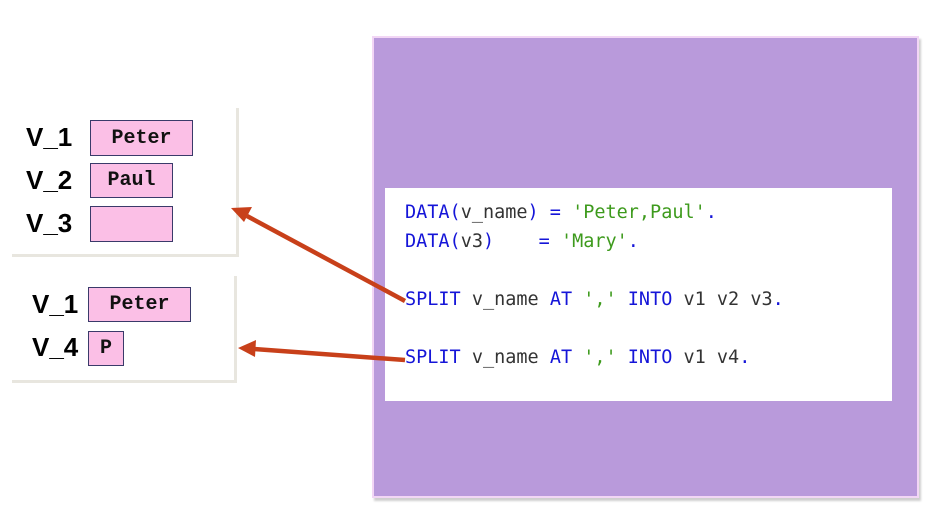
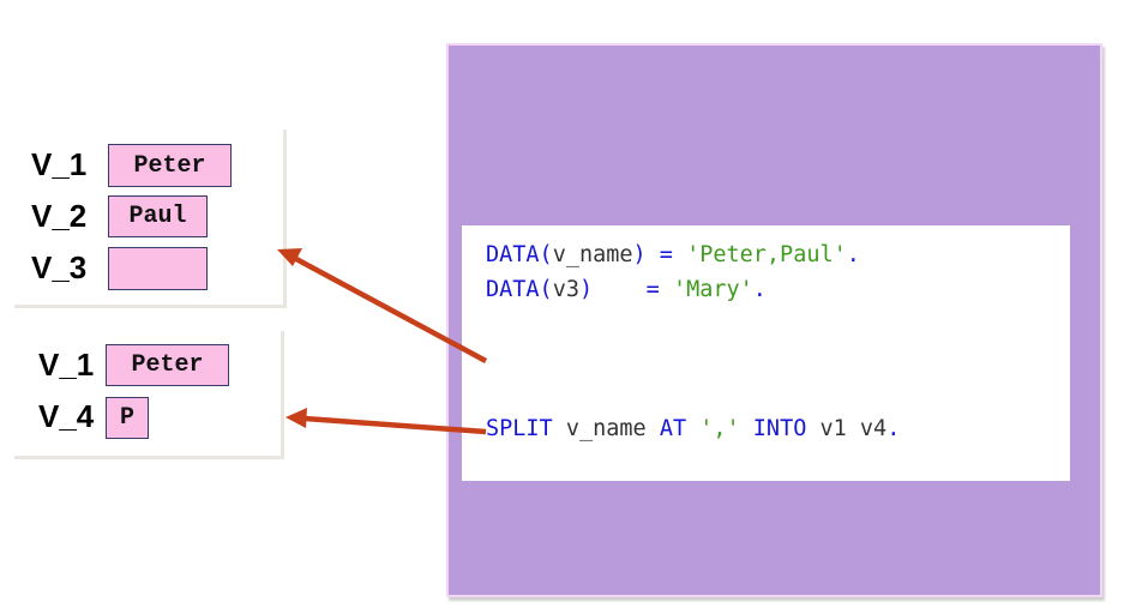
  V_1
  Peter
  V_2
  Paul
  V_3
  V_1
  Peter
  V_4
  P
  DATA(v_name) = 'Peter,Paul'.
  DATA(v3) = 'Mary'.
- SPLIT v_name AT ',' INTO v1 v2 v3.
  SPLIT v_name AT ',' INTO v1 v4.
